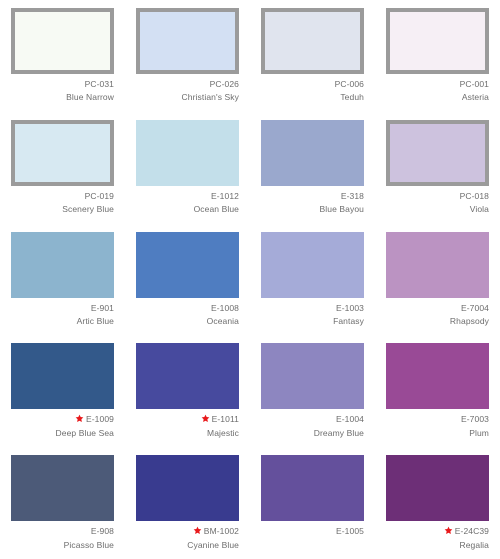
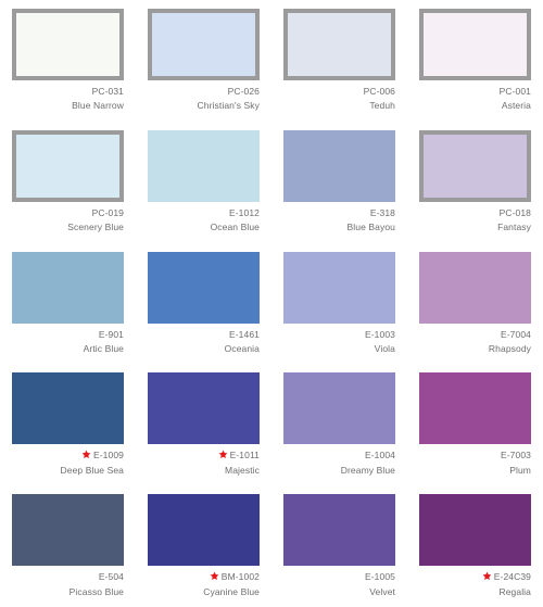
  PC-031
  Blue Narrow
  PC-026
  Christian's Sky
  PC-006
  Teduh
  PC-001
  Asteria
  PC-019
  Scenery Blue
  E-1012
  Ocean Blue
  E-318
  Blue Bayou
  PC-018
- Viola
+ Fantasy
  E-901
  Artic Blue
- E-1008
+ E-1461
  Oceania
  E-1003
- Fantasy
+ Viola
  E-7004
  Rhapsody
  E-1009
  Deep Blue Sea
  E-1011
  Majestic
  E-1004
  Dreamy Blue
  E-7003
  Plum
- E-908
+ E-504
  Picasso Blue
  BM-1002
  Cyanine Blue
  E-1005
+ Velvet
  E-24C39
  Regalia
